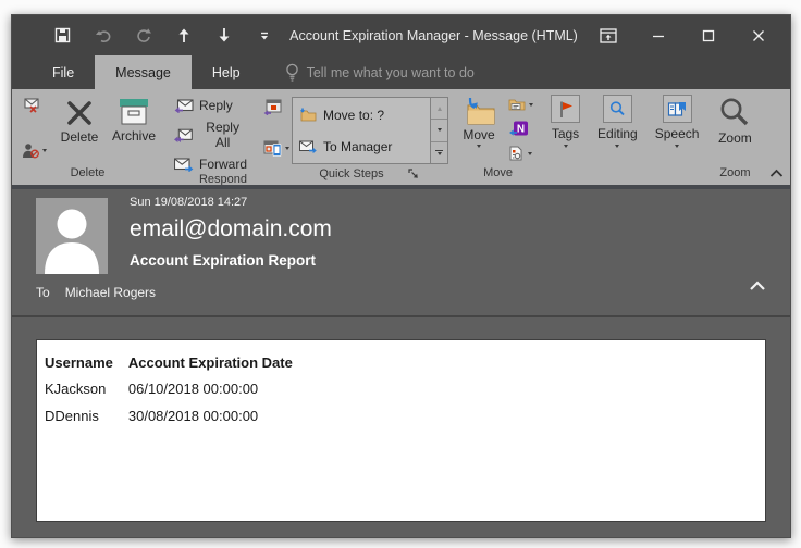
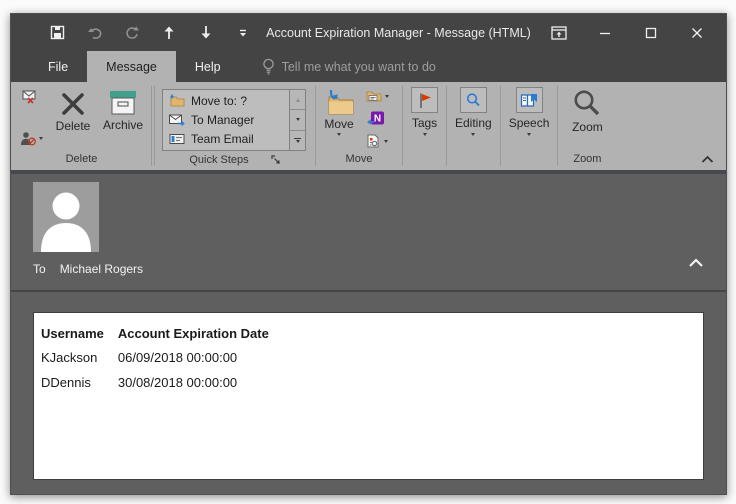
  Account Expiration Manager - Message (HTML)
  File
  Message
  Help
  Tell me what you want to do
  Delete
  Archive
  Delete
- Reply
- Reply All
- Forward
- Respond
  Move to: ?
  To Manager
+ Team Email
  Quick Steps
  Move
  N
  Move
  Tags
  Editing
  Speech
  Zoom
  Zoom
- Sun 19/08/2018 14:27
- email@domain.com
- Account Expiration Report
  To
  Michael Rogers
  Username	Account Expiration Date
- KJackson	06/10/2018 00:00:00
+ KJackson	06/09/2018 00:00:00
  DDennis	30/08/2018 00:00:00
